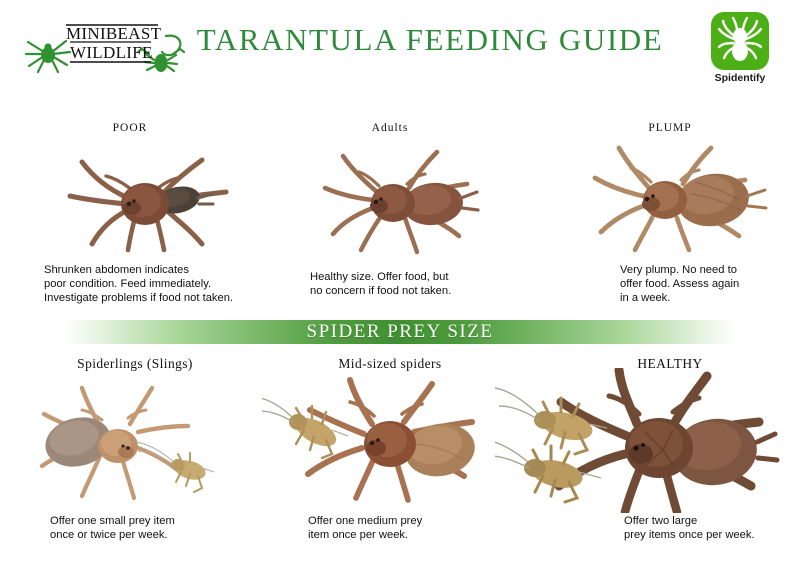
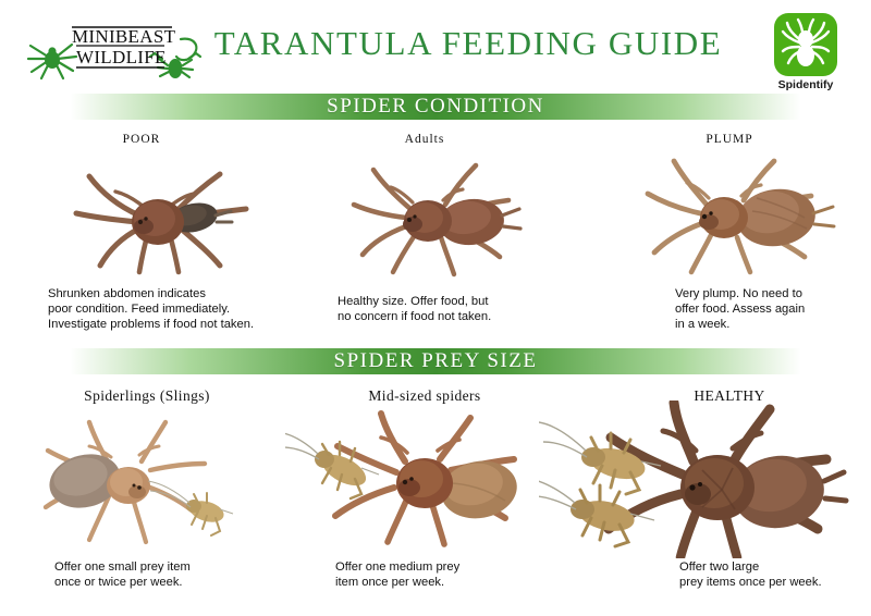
  MINIBEAST
  WILDLIFE
  TARANTULA FEEDING GUIDE
  Spidentify
+ SPIDER CONDITION
  POOR
  Adults
  PLUMP
  Shrunken abdomen indicates
  poor condition. Feed immediately.
  Investigate problems if food not taken.
  Healthy size. Offer food, but
  no concern if food not taken.
  Very plump. No need to
  offer food. Assess again
  in a week.
  SPIDER PREY SIZE
  Spiderlings (Slings)
  Mid-sized spiders
  HEALTHY
  Offer one small prey item
  once or twice per week.
  Offer one medium prey
  item once per week.
  Offer two large
  prey items once per week.
